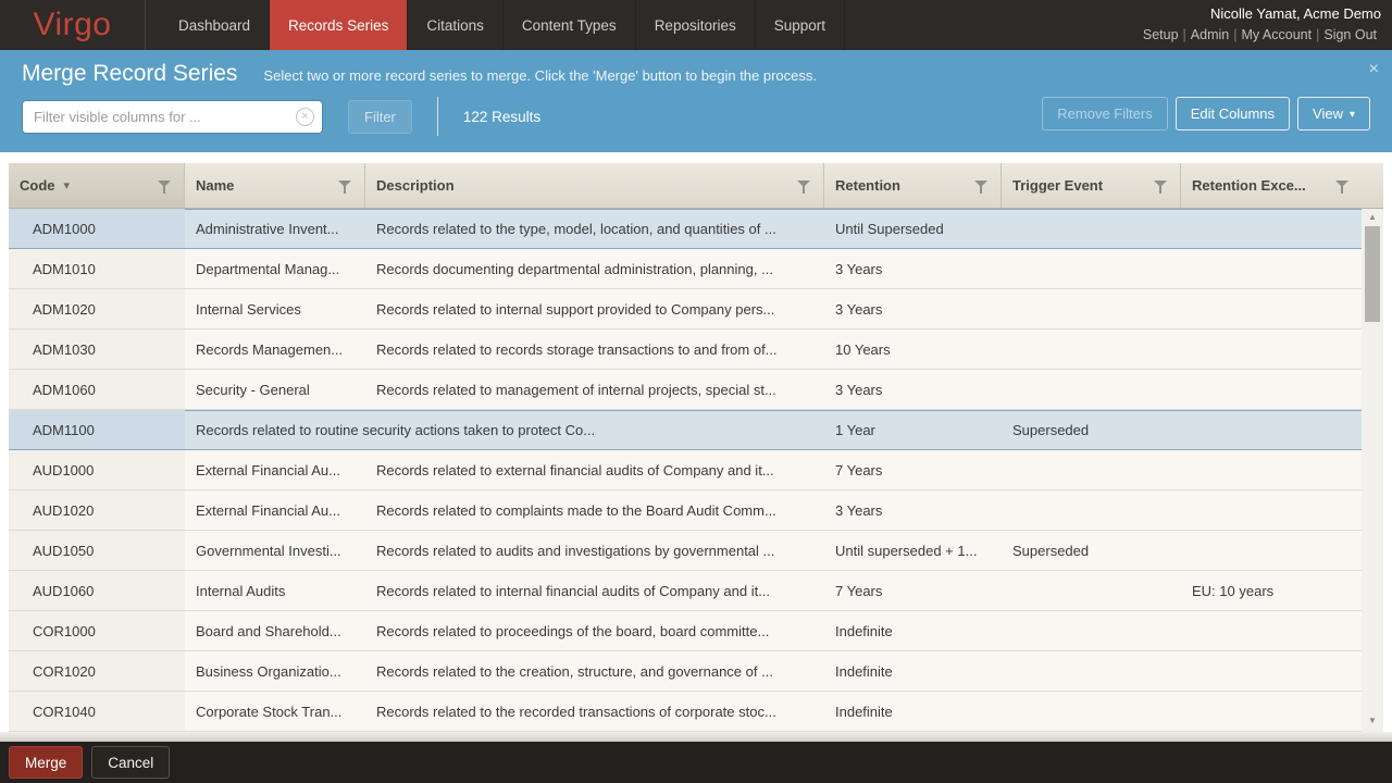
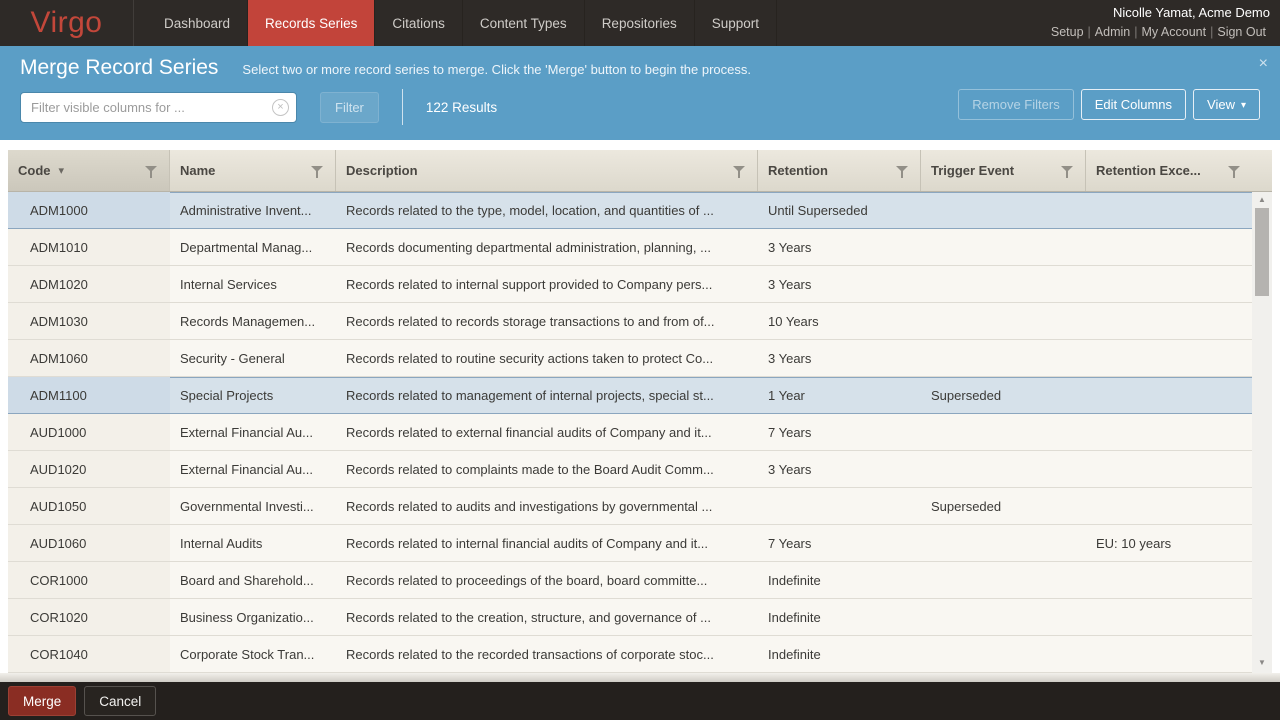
  Virgo
  Dashboard
  Records Series
  Citations
  Content Types
  Repositories
  Support
  Nicolle Yamat, Acme Demo
  Setup | Admin | My Account | Sign Out
  ×
  Merge Record Series
  Select two or more record series to merge. Click the 'Merge' button to begin the process.
  Filter visible columns for ...
  ×
  Filter
  122 Results
  Remove Filters
  Edit Columns
  View ▾
  Code
  ▾
  Name
  Description
  Retention
  Trigger Event
  Retention Exce...
  ADM1000
  Administrative Invent...
  Records related to the type, model, location, and quantities of ...
  Until Superseded
  ADM1010
  Departmental Manag...
  Records documenting departmental administration, planning, ...
  3 Years
  ADM1020
  Internal Services
  Records related to internal support provided to Company pers...
  3 Years
  ADM1030
  Records Managemen...
  Records related to records storage transactions to and from of...
  10 Years
  ADM1060
  Security - General
- Records related to management of internal projects, special st...
+ Records related to routine security actions taken to protect Co...
  3 Years
  ADM1100
+ Special Projects
- Records related to routine security actions taken to protect Co...
+ Records related to management of internal projects, special st...
  1 Year
  Superseded
  AUD1000
  External Financial Au...
  Records related to external financial audits of Company and it...
  7 Years
  AUD1020
  External Financial Au...
  Records related to complaints made to the Board Audit Comm...
  3 Years
  AUD1050
  Governmental Investi...
  Records related to audits and investigations by governmental ...
- Until superseded + 1...
  Superseded
  AUD1060
  Internal Audits
  Records related to internal financial audits of Company and it...
  7 Years
  EU: 10 years
  COR1000
  Board and Sharehold...
  Records related to proceedings of the board, board committe...
  Indefinite
  COR1020
  Business Organizatio...
  Records related to the creation, structure, and governance of ...
  Indefinite
  COR1040
  Corporate Stock Tran...
  Records related to the recorded transactions of corporate stoc...
  Indefinite
  ▲
  ▼
  Merge
  Cancel
